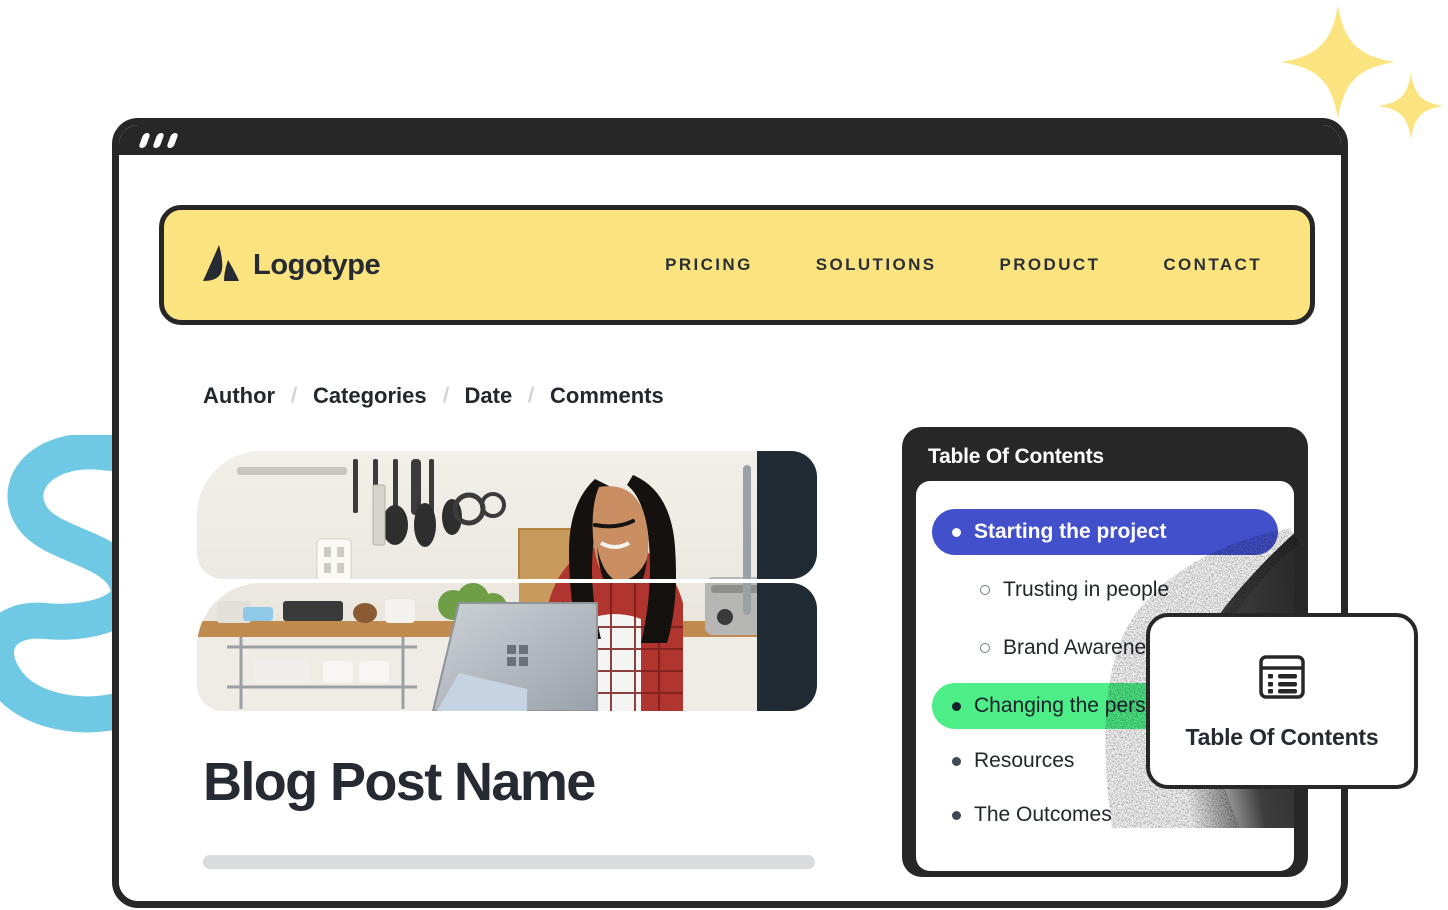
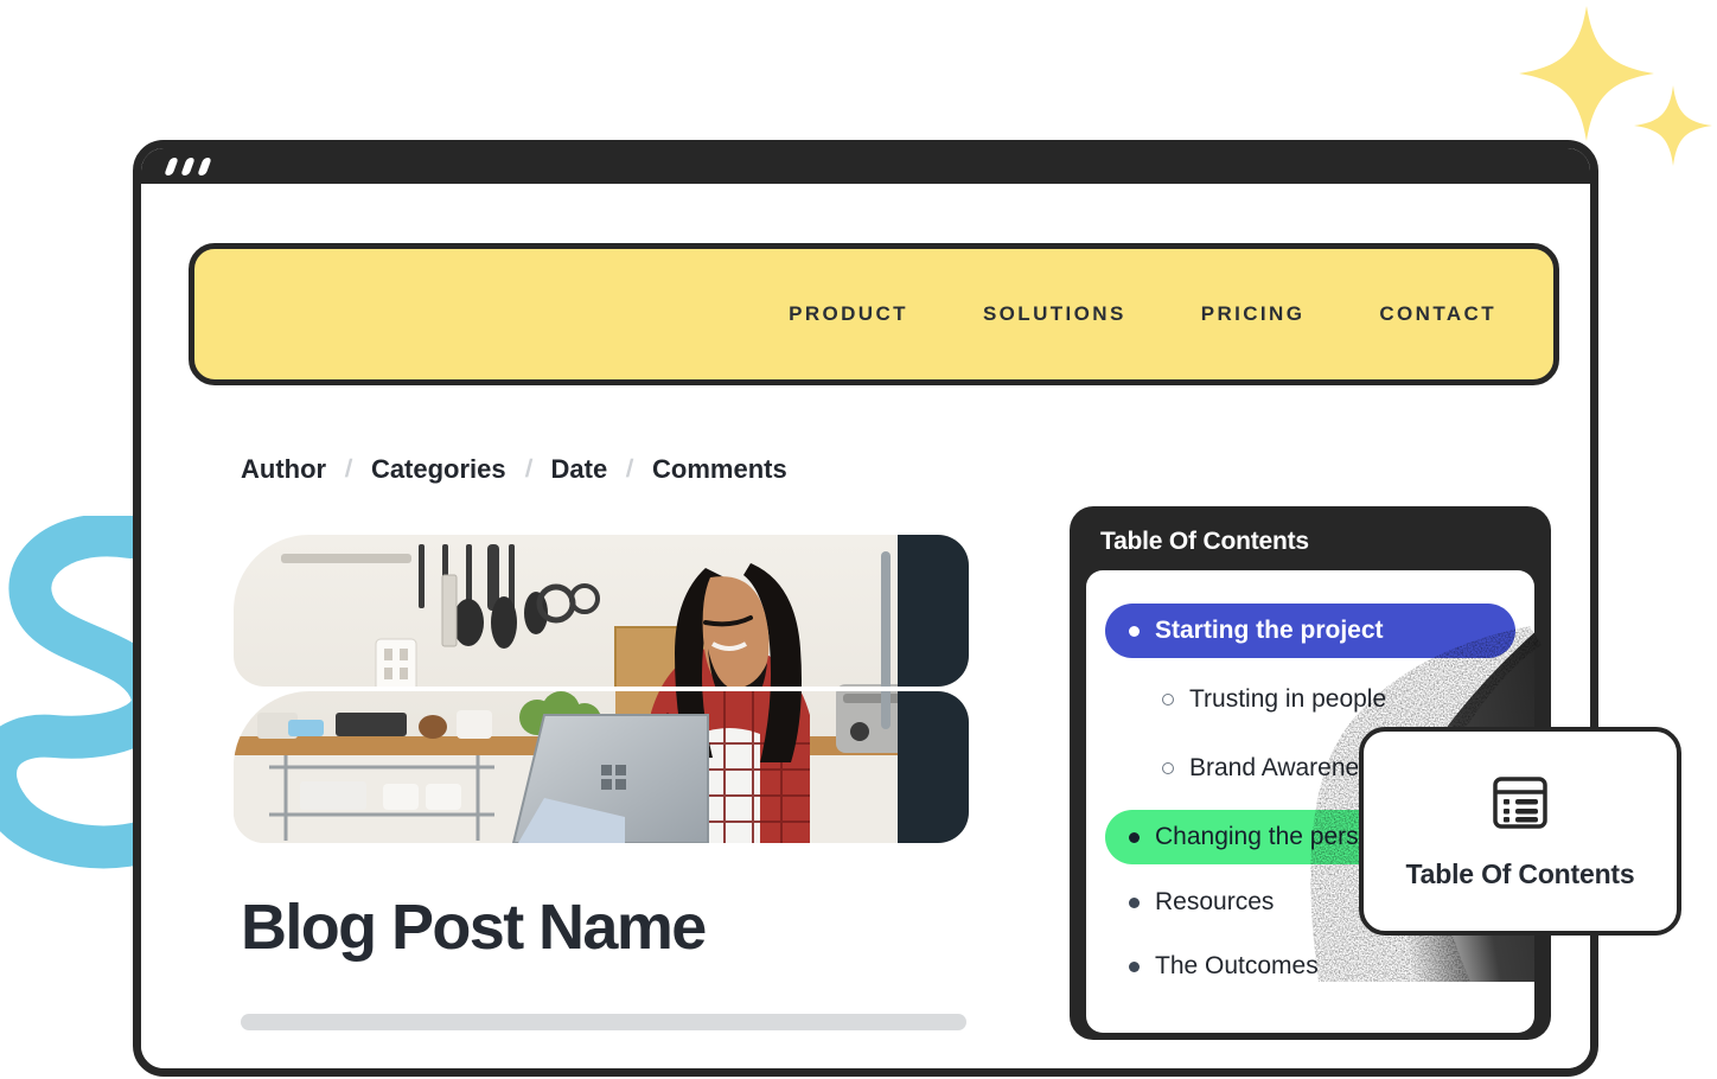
- Logotype
- PRICING
+ PRODUCT
  SOLUTIONS
- PRODUCT
+ PRICING
  CONTACT
  Author
  Categories
  Date
  Comments
  Blog Post Name
  Table Of Contents
  Starting the project
  Trusting in peopl
  Brand Aware
  Resources
  The Outcomes
  Table Of Contents
